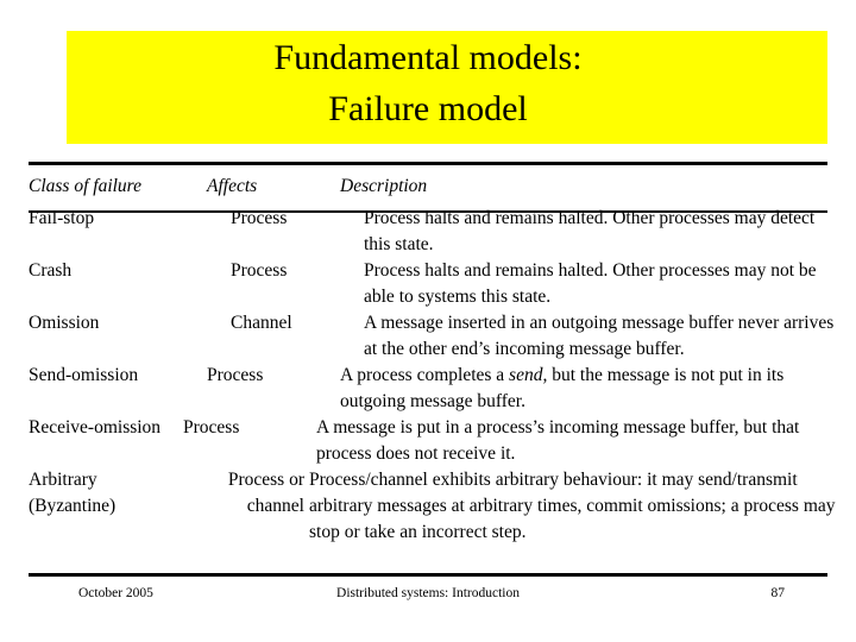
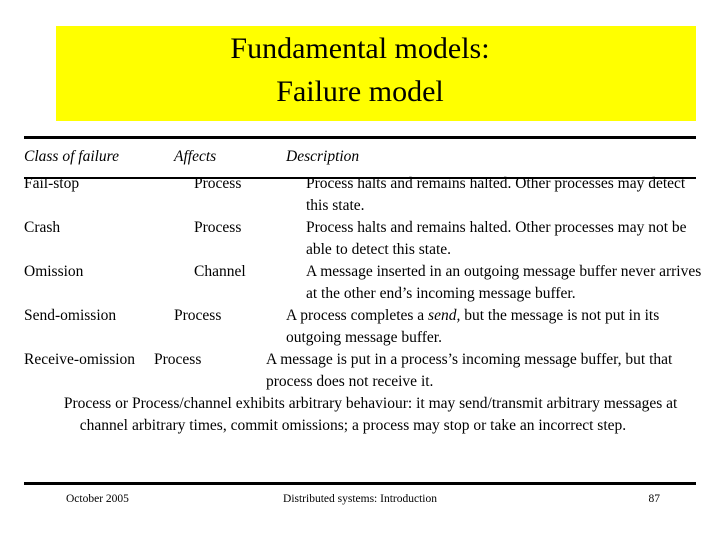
  Fundamental models:
  Failure model
  Class of failure
  Affects
  Description
  Fail-stop
  Process
  Process halts and remains halted. Other processes may detect this state.
  Crash
  Process
- Process halts and remains halted. Other processes may not be able to systems this state.
+ Process halts and remains halted. Other processes may not be able to detect this state.
  Omission
  Channel
  A message inserted in an outgoing message buffer never arrives at the other end’s incoming message buffer.
  Send-omission
  Process
  A process completes a send, but the message is not put in its outgoing message buffer.
  Receive-omission
  Process
  A message is put in a process’s incoming message buffer, but that process does not receive it.
- Arbitrary
- (Byzantine)
  Process or
  channel
  Process/channel exhibits arbitrary behaviour: it may send/transmit arbitrary messages at arbitrary times, commit omissions; a process may stop or take an incorrect step.
  October 2005
  Distributed systems: Introduction
  87
